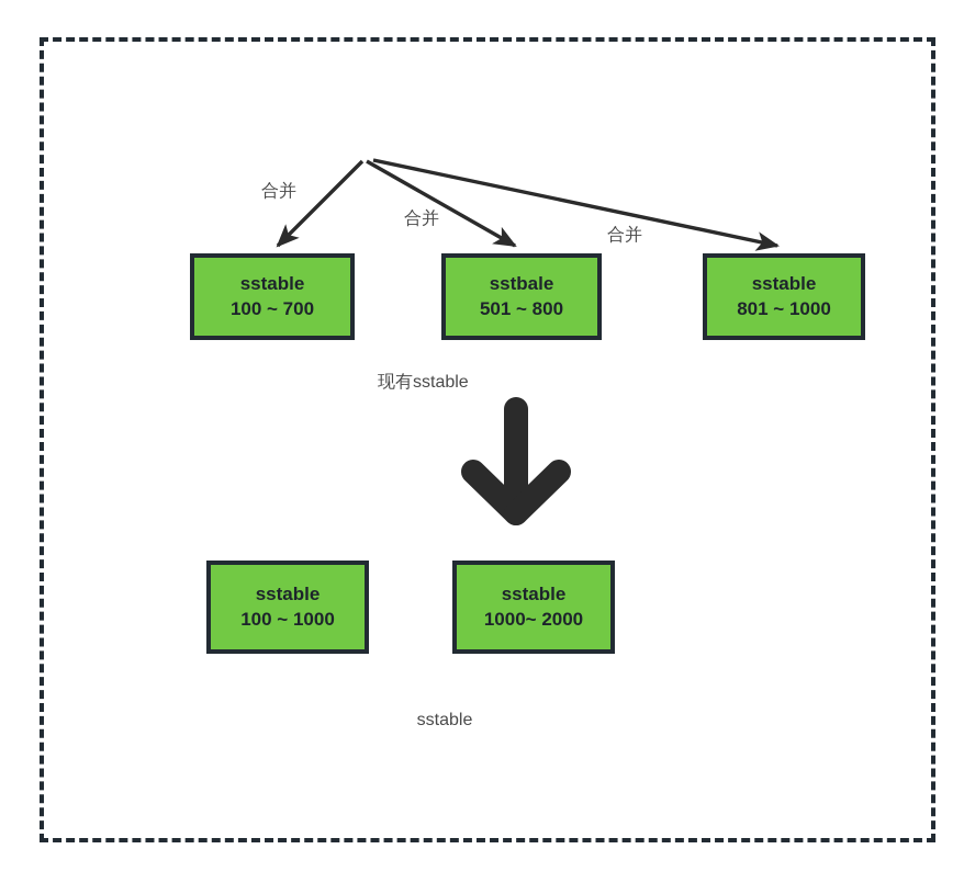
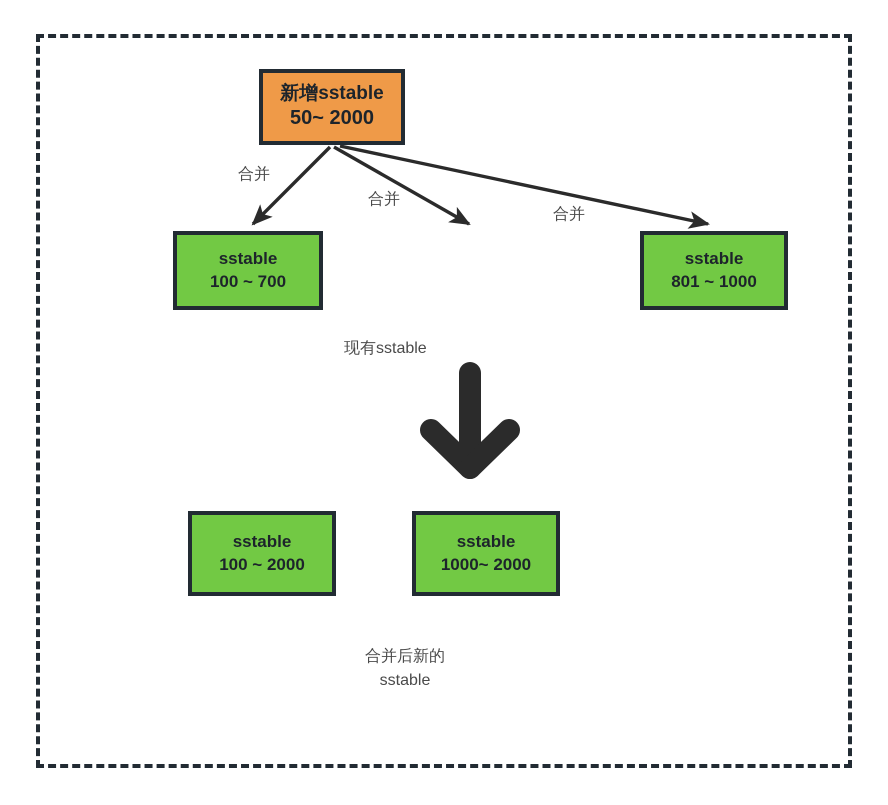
+ 新增sstable
+ 50~ 2000
  合并
  合并
  合并
  sstable
  100 ~ 700
- sstbale
- 501 ~ 800
  sstable
  801 ~ 1000
  现有sstable
  sstable
- 100 ~ 1000
+ 100 ~ 2000
  sstable
  1000~ 2000
+ 合并后新的
  sstable
